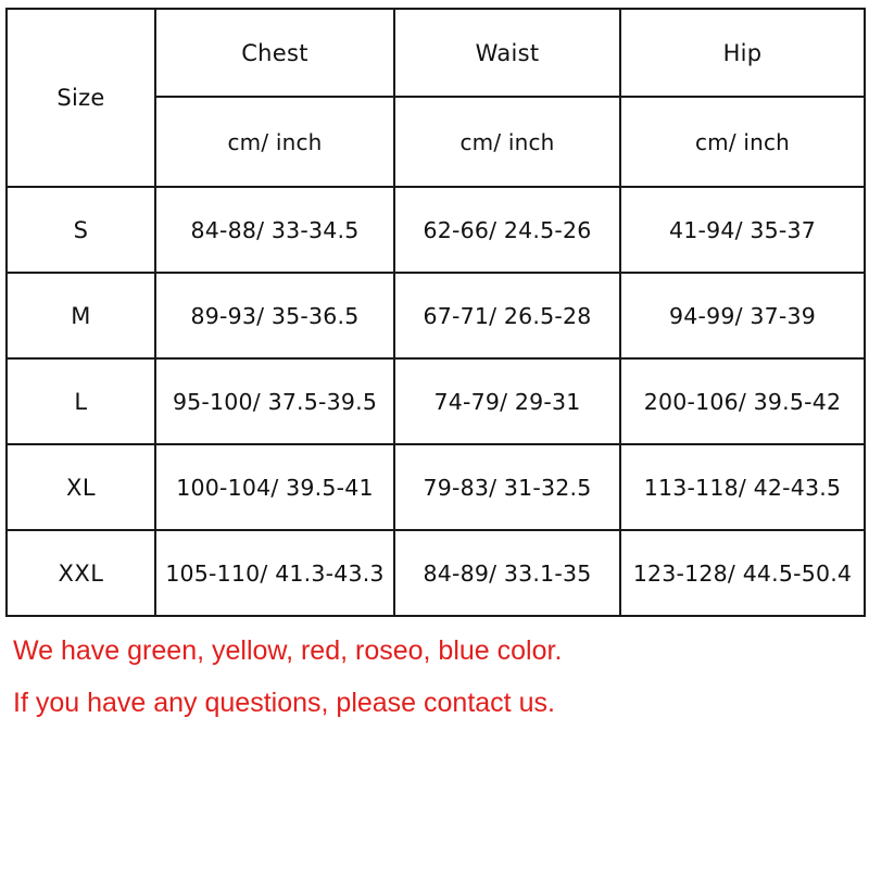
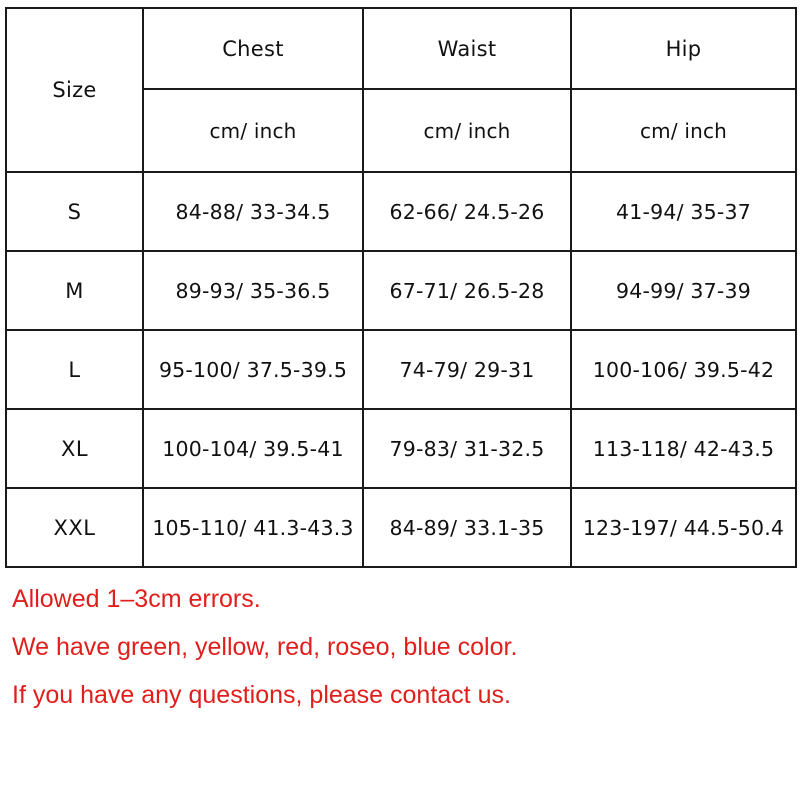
  Size	Chest	Waist	Hip
  cm/ inch	cm/ inch	cm/ inch
  S	84-88/ 33-34.5	62-66/ 24.5-26	41-94/ 35-37
  M	89-93/ 35-36.5	67-71/ 26.5-28	94-99/ 37-39
- L	95-100/ 37.5-39.5	74-79/ 29-31	200-106/ 39.5-42
+ L	95-100/ 37.5-39.5	74-79/ 29-31	100-106/ 39.5-42
  XL	100-104/ 39.5-41	79-83/ 31-32.5	113-118/ 42-43.5
- XXL	105-110/ 41.3-43.3	84-89/ 33.1-35	123-128/ 44.5-50.4
+ XXL	105-110/ 41.3-43.3	84-89/ 33.1-35	123-197/ 44.5-50.4
+ Allowed 1–3cm errors.
  We have green, yellow, red, roseo, blue color.
  If you have any questions, please contact us.
